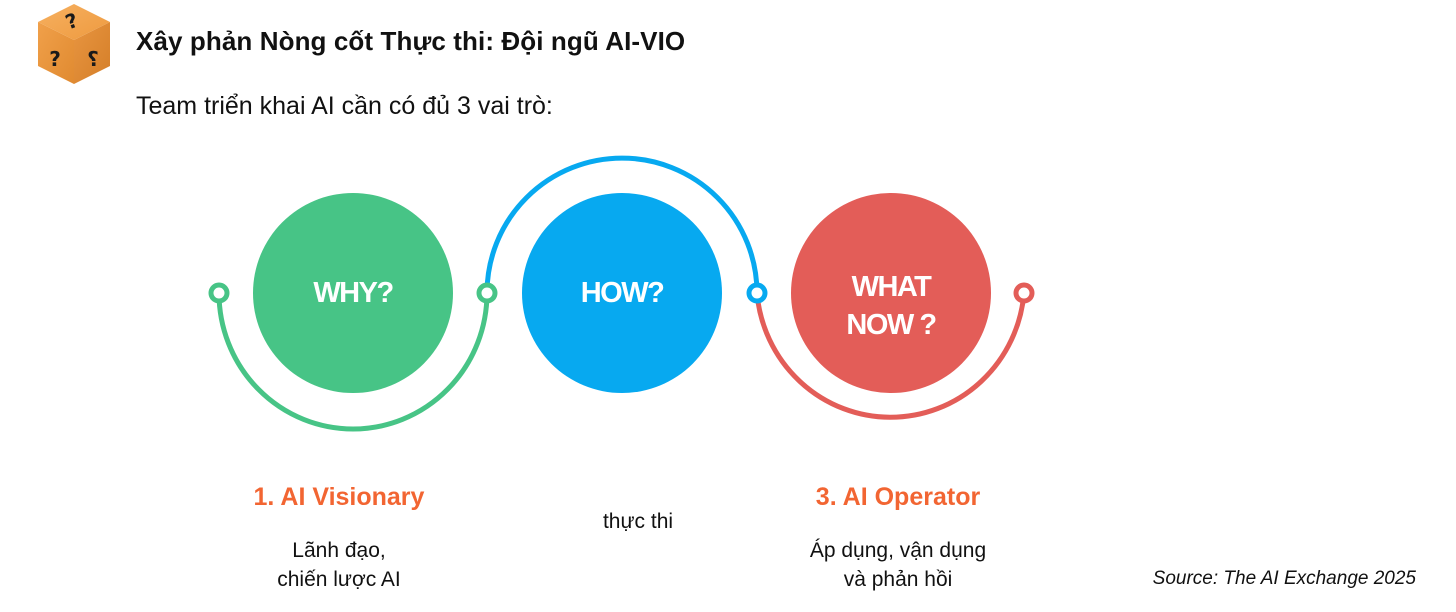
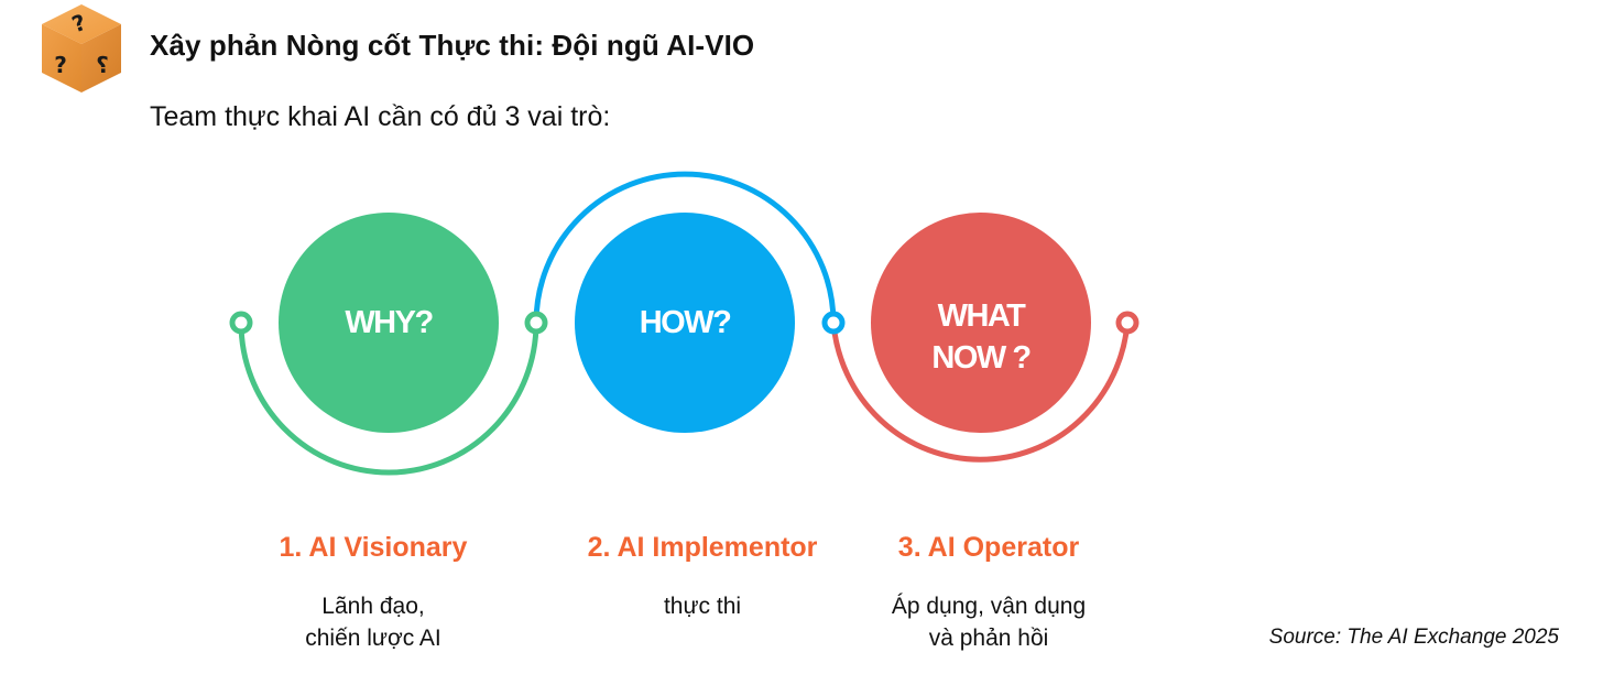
  ?
  Xây phản Nòng cốt Thực thi: Đội ngũ AI-VIO
- Team triển khai AI cần có đủ 3 vai trò:
+ Team thực khai AI cần có đủ 3 vai trò:
  WHY?
  HOW?
  WHAT
  NOW ?
  1. AI Visionary
  Lãnh đạo,
  chiến lược AI
+ 2. AI Implementor
  thực thi
  3. AI Operator
  Áp dụng, vận dụng
  và phản hồi
  Source: The AI Exchange 2025
